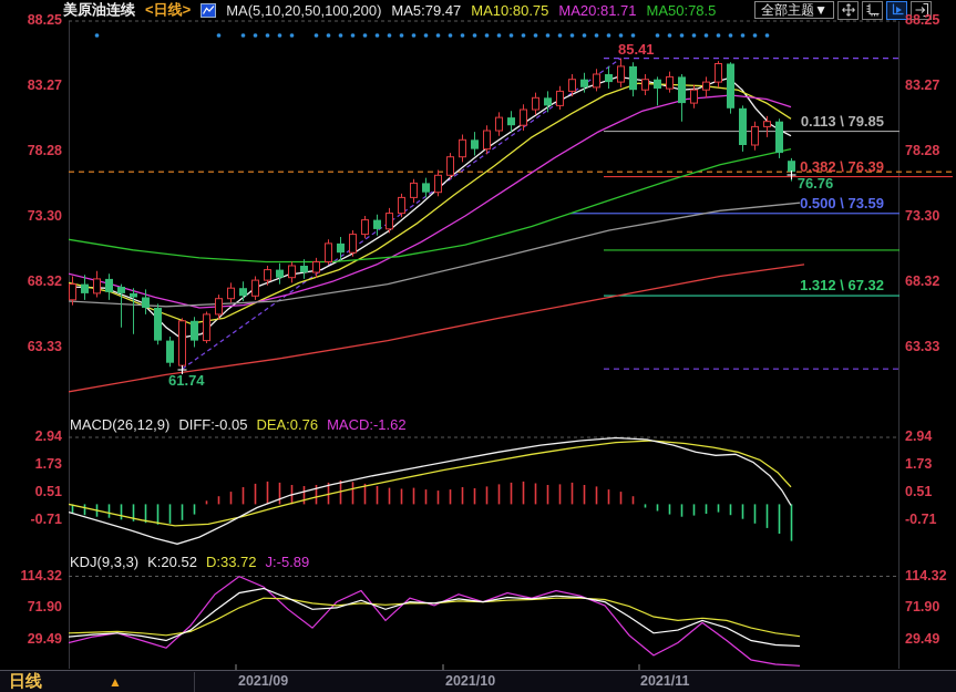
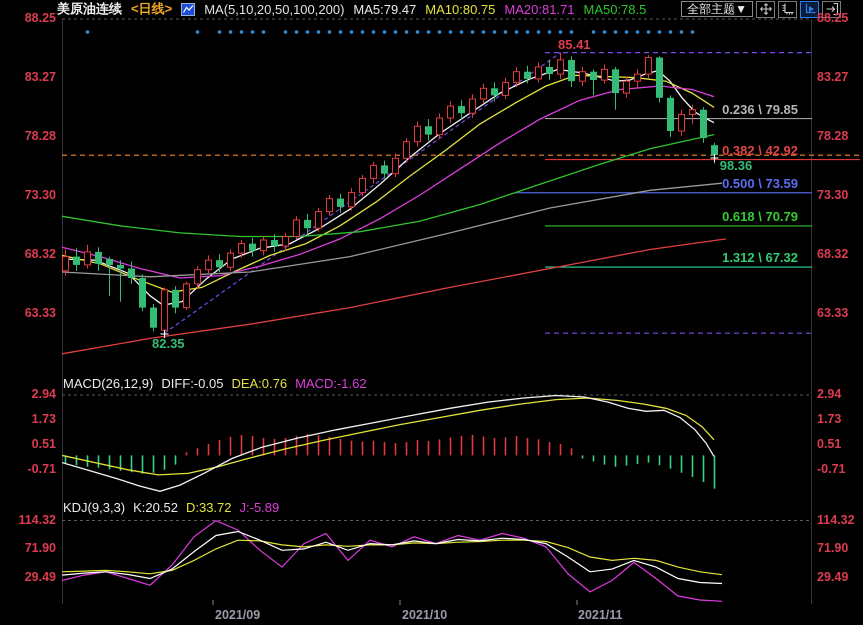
  美原油连续
  <日线>
  MA(5,10,20,50,100,200)
  MA5:79.47
  MA10:80.75
  MA20:81.71
  MA50:78.5
  全部主题▼
  MACD(26,12,9)
  DIFF:-0.05
  DEA:0.76
  MACD:-1.62
  KDJ(9,3,3)
  K:20.52
  D:33.72
  J:-5.89
- 日线
- ▲
  88.25
  88.25
  83.27
  83.27
  78.28
  78.28
  73.30
  73.30
  68.32
  68.32
  63.33
  63.33
  2.94
  2.94
  1.73
  1.73
  0.51
  0.51
  -0.71
  -0.71
  114.32
  114.32
  71.90
  71.90
  29.49
  29.49
- 0.113 \ 79.85
+ 0.236 \ 79.85
- 0.382 \ 76.39
+ 0.382 \ 42.92
  0.500 \ 73.59
+ 0.618 \ 70.79
  1.312 \ 67.32
- 76.76
+ 98.36
  85.41
- 61.74
+ 82.35
  2021/09
  2021/10
  2021/11
